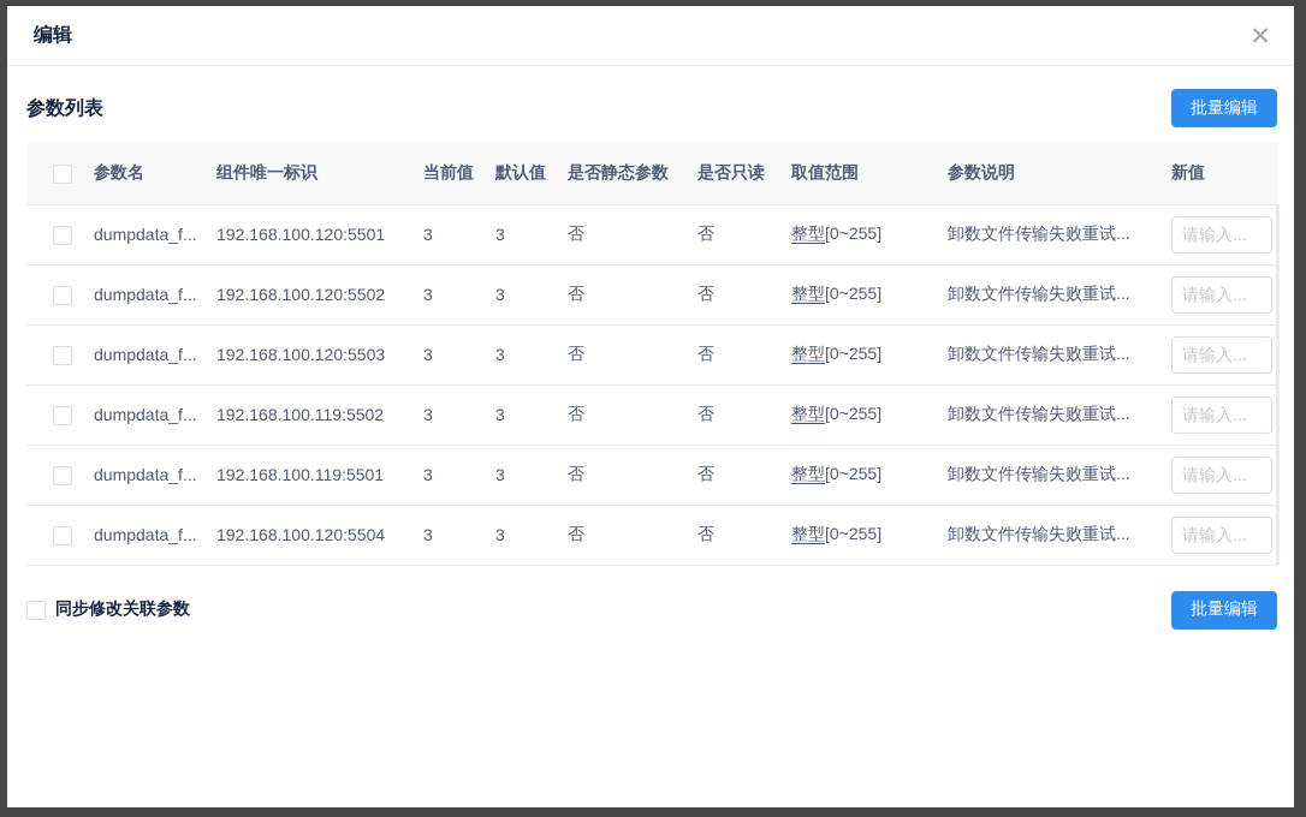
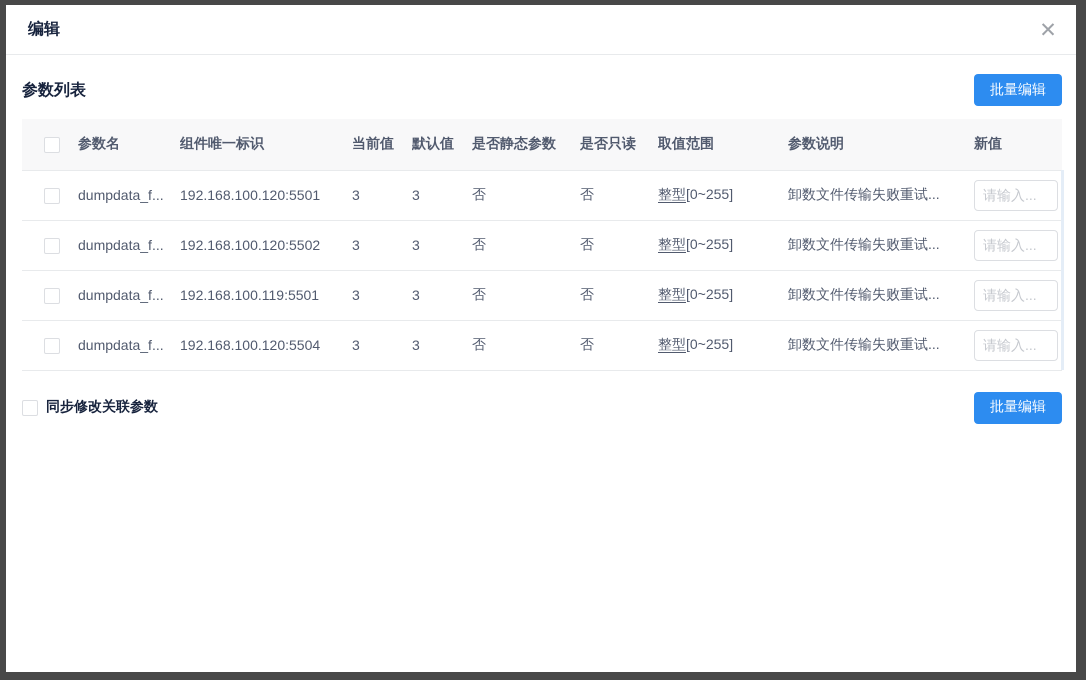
  编辑
  ✕
  参数列表
  批量编辑
  	参数名	组件唯一标识	当前值	默认值	是否静态参数	是否只读	取值范围	参数说明	新值
  	dumpdata_f...	192.168.100.120:5501	3	3	否	否	整型[0~255]	卸数文件传输失败重试...	请输入...
  	dumpdata_f...	192.168.100.120:5502	3	3	否	否	整型[0~255]	卸数文件传输失败重试...	请输入...
- 	dumpdata_f...	192.168.100.120:5503	3	3	否	否	整型[0~255]	卸数文件传输失败重试...	请输入...
- 	dumpdata_f...	192.168.100.119:5502	3	3	否	否	整型[0~255]	卸数文件传输失败重试...	请输入...
  	dumpdata_f...	192.168.100.119:5501	3	3	否	否	整型[0~255]	卸数文件传输失败重试...	请输入...
  	dumpdata_f...	192.168.100.120:5504	3	3	否	否	整型[0~255]	卸数文件传输失败重试...	请输入...
  同步修改关联参数
  批量编辑
